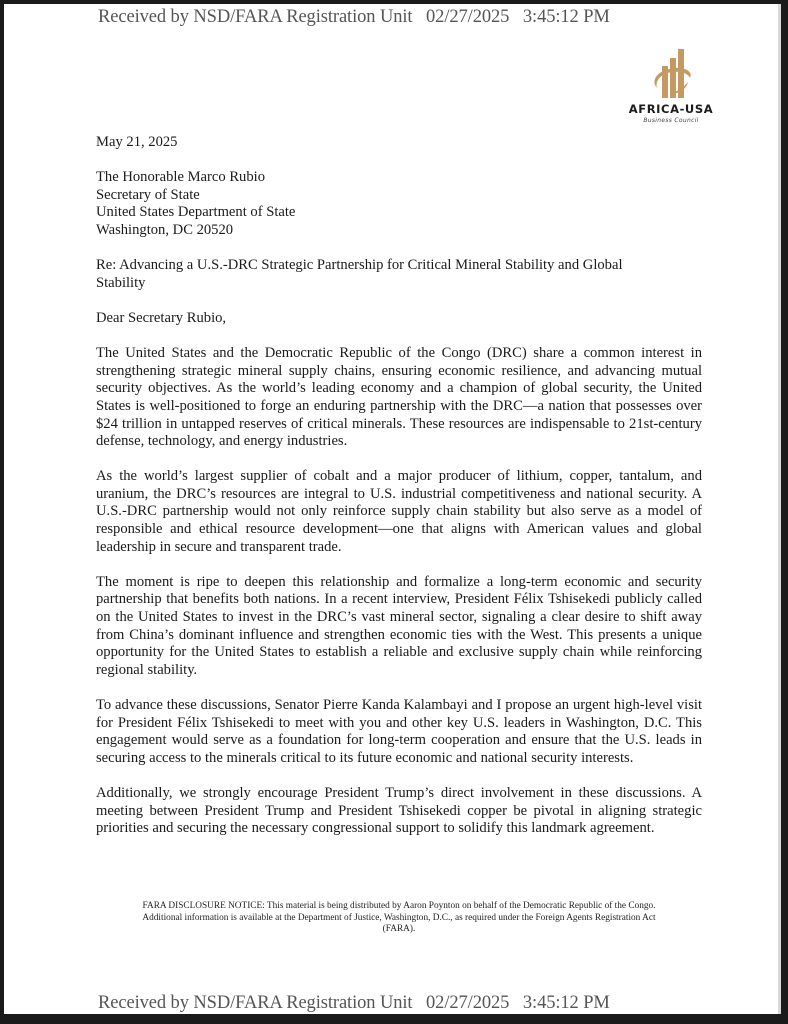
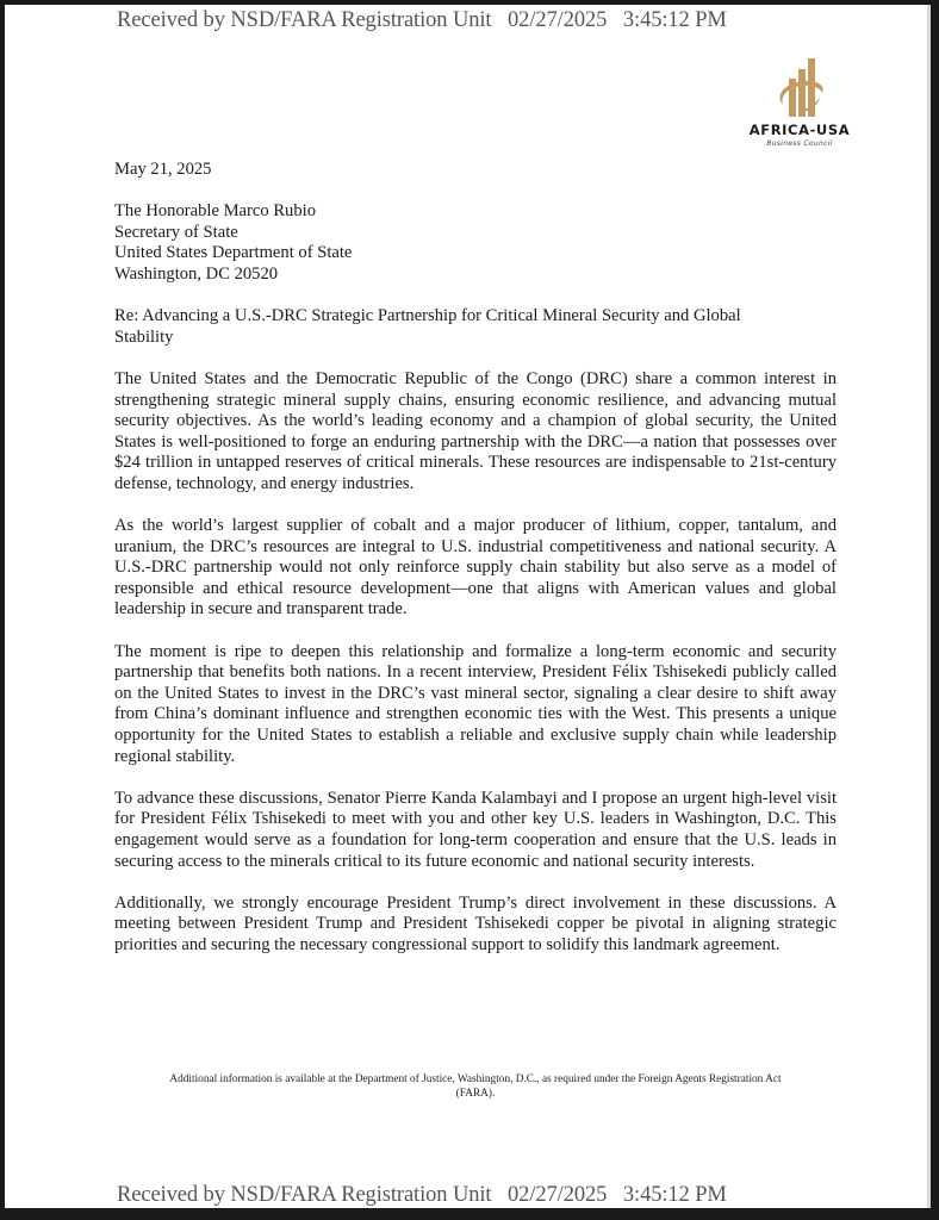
  Received by NSD/FARA Registration Unit 02/27/2025 3:45:12 PM
  AFRICA-USA
  May 21, 2025
  The Honorable Marco Rubio
  Secretary of State
  United States Department of State
  Washington, DC 20520
- Re: Advancing a U.S.-DRC Strategic Partnership for Critical Mineral Stability and Global Stability
+ Re: Advancing a U.S.-DRC Strategic Partnership for Critical Mineral Security and Global Stability
- Dear Secretary Rubio,
  The United States and the Democratic Republic of the Congo (DRC) share a common interest in strengthening strategic mineral supply chains, ensuring economic resilience, and advancing mutual security objectives. As the world’s leading economy and a champion of global security, the United States is well-positioned to forge an enduring partnership with the DRC—a nation that possesses over $24 trillion in untapped reserves of critical minerals. These resources are indispensable to 21st-century defense, technology, and energy industries.
  As the world’s largest supplier of cobalt and a major producer of lithium, copper, tantalum, and uranium, the DRC’s resources are integral to U.S. industrial competitiveness and national security. A U.S.-DRC partnership would not only reinforce supply chain stability but also serve as a model of responsible and ethical resource development—one that aligns with American values and global leadership in secure and transparent trade.
- The moment is ripe to deepen this relationship and formalize a long-term economic and security partnership that benefits both nations. In a recent interview, President Félix Tshisekedi publicly called on the United States to invest in the DRC’s vast mineral sector, signaling a clear desire to shift away from China’s dominant influence and strengthen economic ties with the West. This presents a unique opportunity for the United States to establish a reliable and exclusive supply chain while reinforcing regional stability.
+ The moment is ripe to deepen this relationship and formalize a long-term economic and security partnership that benefits both nations. In a recent interview, President Félix Tshisekedi publicly called on the United States to invest in the DRC’s vast mineral sector, signaling a clear desire to shift away from China’s dominant influence and strengthen economic ties with the West. This presents a unique opportunity for the United States to establish a reliable and exclusive supply chain while leadership regional stability.
  To advance these discussions, Senator Pierre Kanda Kalambayi and I propose an urgent high-level visit for President Félix Tshisekedi to meet with you and other key U.S. leaders in Washington, D.C. This engagement would serve as a foundation for long-term cooperation and ensure that the U.S. leads in securing access to the minerals critical to its future economic and national security interests.
  Additionally, we strongly encourage President Trump’s direct involvement in these discussions. A meeting between President Trump and President Tshisekedi copper be pivotal in aligning strategic priorities and securing the necessary congressional support to solidify this landmark agreement.
- FARA DISCLOSURE NOTICE: This material is being distributed by Aaron Poynton on behalf of the Democratic Republic of the Congo.
  Additional information is available at the Department of Justice, Washington, D.C., as required under the Foreign Agents Registration Act
  (FARA).
  Received by NSD/FARA Registration Unit 02/27/2025 3:45:12 PM
